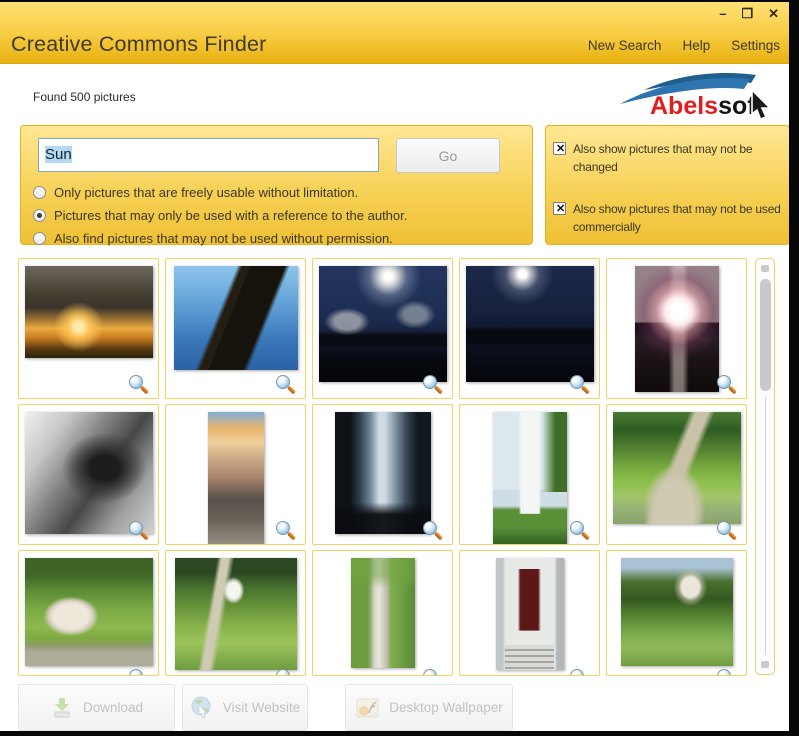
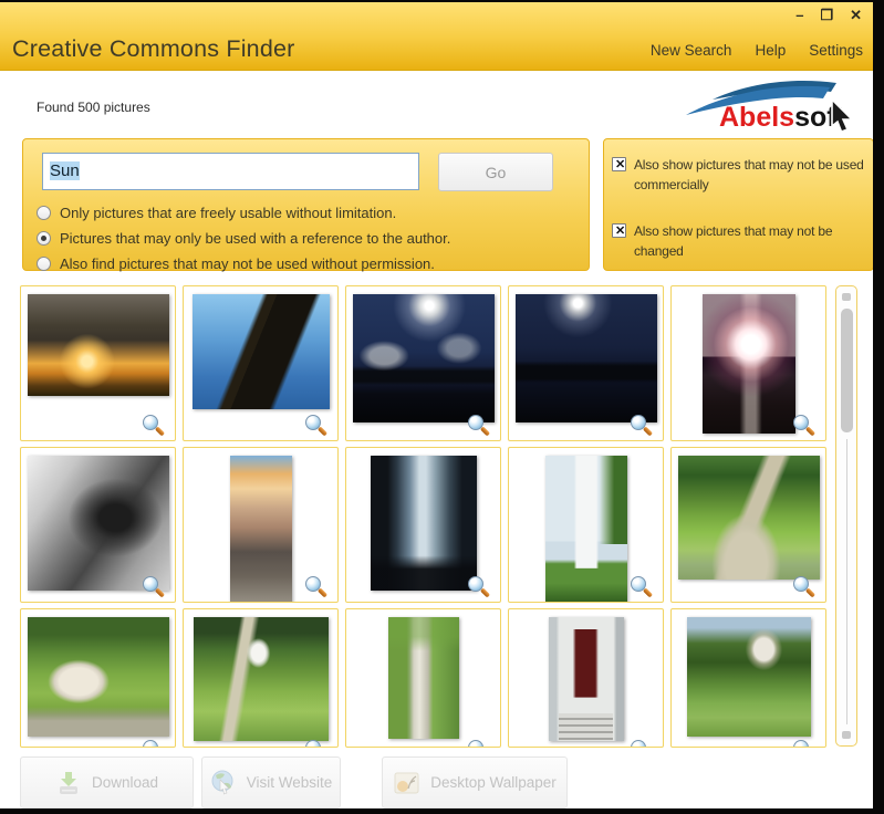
  –
  ❒
  ✕
  Creative Commons Finder
  New Search
  Help
  Settings
  Found 500 pictures
  Abelsso
  Sun
  Go
  Only pictures that are freely usable without limitation.
  Pictures that may only be used with a reference to the author.
  Also find pictures that may not be used without permission.
  ✕
- Also show pictures that may not be changed
+ Also show pictures that may not be used commercially
  ✕
- Also show pictures that may not be used commercially
+ Also show pictures that may not be changed
  Download
  Visit Website
  Desktop Wallpaper
